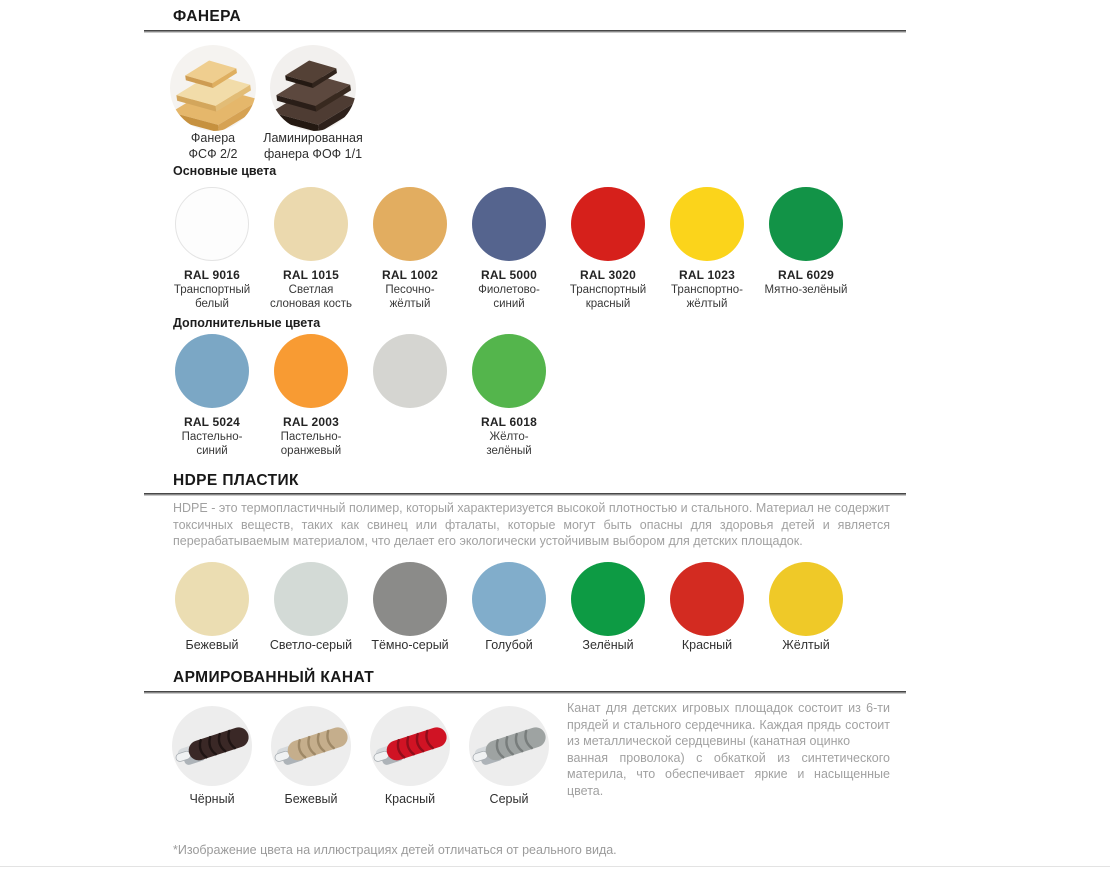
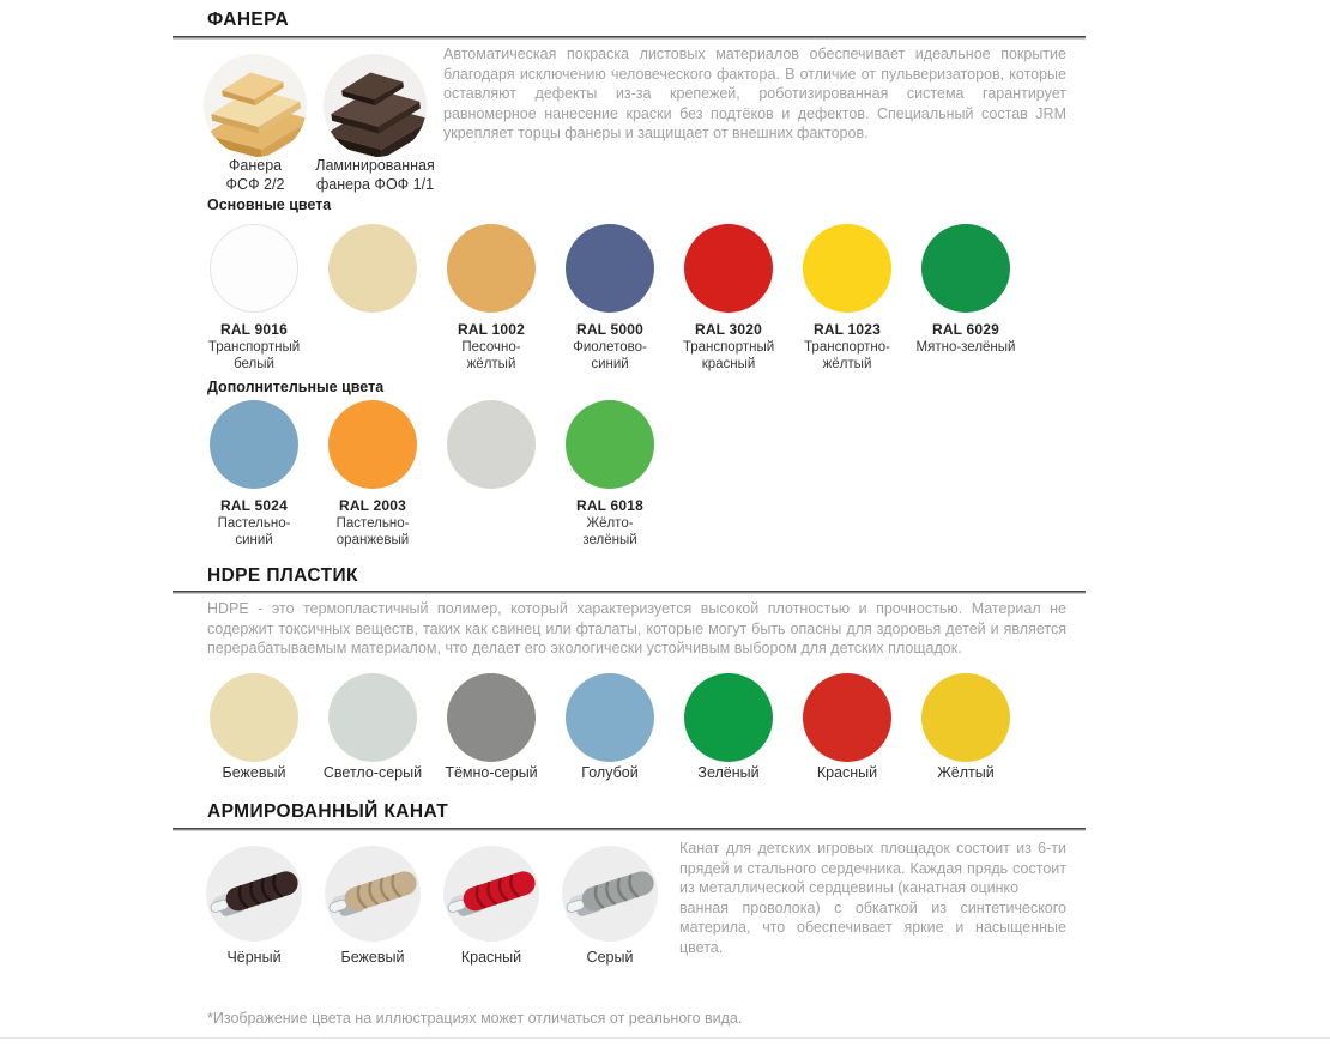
  ФАНЕРА
  Фанера
  ФСФ 2/2
  Ламинированная
  фанера ФОФ 1/1
+ Автоматическая покраска листовых материалов обеспечивает идеальное покрытие благодаря исключению человеческого фактора. В отличие от пульверизаторов, которые оставляют дефекты из-за крепежей, роботизированная система гарантирует равномерное нанесение краски без подтёков и дефектов. Специальный состав JRM укрепляет торцы фанеры и защищает от внешних факторов.
  Основные цвета
  RAL 9016
  Транспортный
  белый
- RAL 1015
- Светлая
- слоновая кость
  RAL 1002
  Песочно-
  жёлтый
  RAL 5000
  Фиолетово-
  синий
  RAL 3020
  Транспортный
  красный
  RAL 1023
  Транспортно-
  жёлтый
  RAL 6029
  Мятно-зелёный
  Дополнительные цвета
  RAL 5024
  Пастельно-
  синий
  RAL 2003
  Пастельно-
  оранжевый
  RAL 6018
  Жёлто-
  зелёный
  HDPE ПЛАСТИК
- HDPE - это термопластичный полимер, который характеризуется высокой плотностью и стального. Материал не содержит токсичных веществ, таких как свинец или фталаты, которые могут быть опасны для здоровья детей и является перерабатываемым материалом, что делает его экологически устойчивым выбором для детских площадок.
+ HDPE - это термопластичный полимер, который характеризуется высокой плотностью и прочностью. Материал не содержит токсичных веществ, таких как свинец или фталаты, которые могут быть опасны для здоровья детей и является перерабатываемым материалом, что делает его экологически устойчивым выбором для детских площадок.
  Бежевый
  Светло-серый
  Тёмно-серый
  Голубой
  Зелёный
  Красный
  Жёлтый
  АРМИРОВАННЫЙ КАНАТ
  Канат для детских игровых площадок состоит из 6-ти прядей и стального сердечника. Каждая прядь состоит из металлической сердцевины (канатная оцинко
  ванная проволока) с обкаткой из синтетического материла, что обеспечивает яркие и насыщенные цвета.
  Чёрный
  Бежевый
  Красный
  Серый
- *Изображение цвета на иллюстрациях детей отличаться от реального вида.
+ *Изображение цвета на иллюстрациях может отличаться от реального вида.
